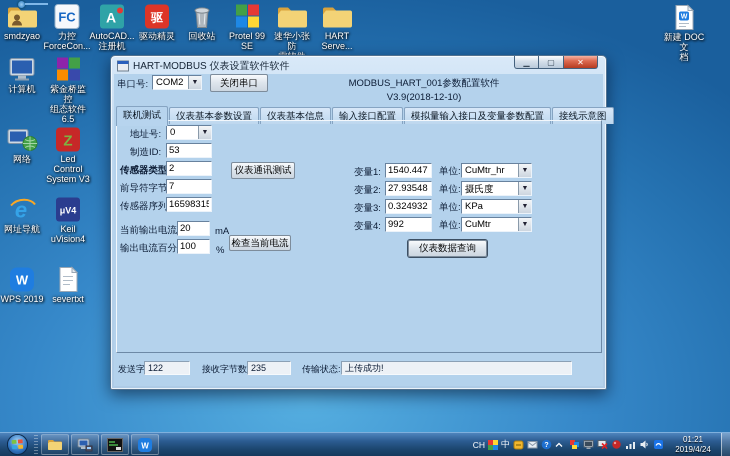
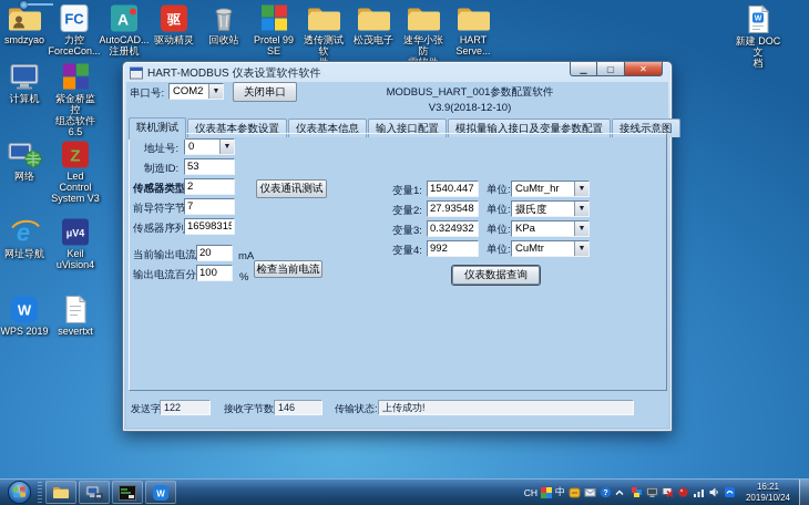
  smdzyao
  FC
  力控
  ForceCon...
  A
  AutoCAD...
  注册机
  驱
  驱动精灵
  回收站
  Protel 99 SE
+ 透传测试软
+ 松茂电子
  速华小张防
  HART
  Serve...
  计算机
  紫金桥监控
  组态软件6.5
  网络
  Z
  Led Control
  System V3
  e
  网址导航
  μV4
  Keil
  uVision4
  W
  WPS 2019
  severtxt
  新建 DOC 文
  档
  HART-MODBUS 仪表设置软件软件
  ▁
  ▢
  ✕
  串口号:
  COM2
  关闭串口
  MODBUS_HART_001参数配置软件
  V3.9(2018-12-10)
  联机测试 仪表基本参数设置 仪表基本信息 输入接口配置 模拟量输入接口及变量参数配置 接线示意图
  地址号:
  0
  制造ID:
  53
  传感器类型
  2
  前导符字节
  7
  传感器序列
  16598315
  当前输出电流
  20
  mA
  输出电流百分
  100
  %
  仪表通讯测试
  检查当前电流
  变量1:
  1540.447
  单位:
  CuMtr_hr
  变量2:
  27.93548
  单位:
  摄氏度
  变量3:
  0.324932
  单位:
  KPa
  变量4:
  992
  单位:
  CuMtr
  仪表数据查询
  122
  接收字节数
- 235
+ 146
  传输状态:
  上传成功!
  W
  CH
  中
- 01:21
+ 16:21
- 2019/4/24
+ 2019/10/24
